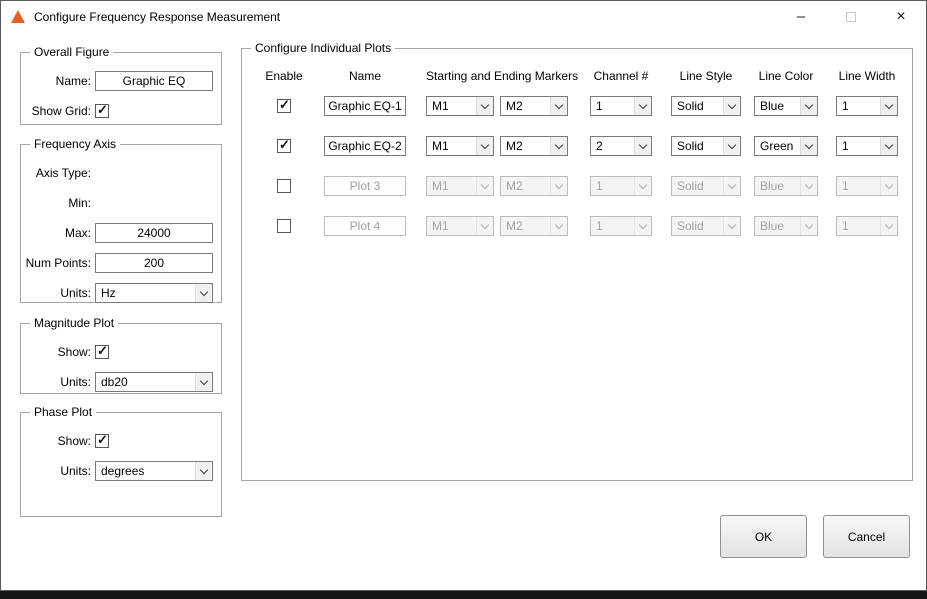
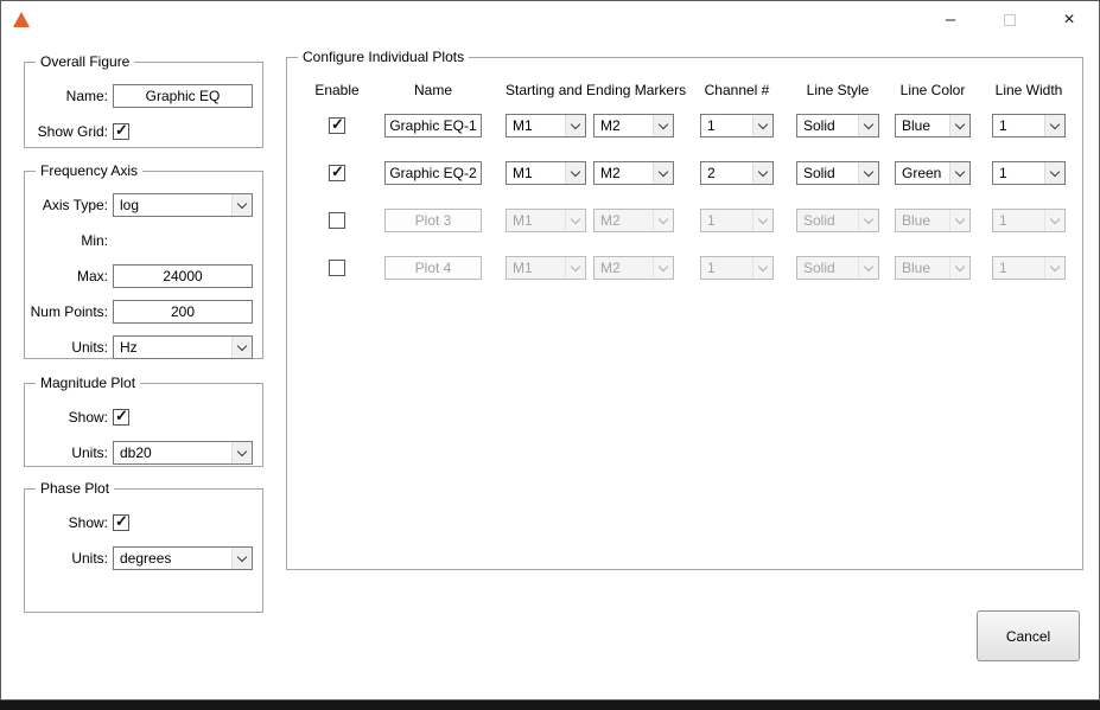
- Configure Frequency Response Measurement
  –
  ×
  Overall Figure
  Name:
  Graphic EQ
  Show Grid:
  Frequency Axis
  Axis Type:
+ log
  Min:
  Max:
  24000
  Num Points:
  200
  Units:
  Hz
  Magnitude Plot
  Show:
  Units:
  db20
  Phase Plot
  Show:
  Units:
  degrees
  Configure Individual Plots
  Enable
  Name
  Starting and Ending Markers
  Channel #
  Line Style
  Line Color
  Line Width
  Graphic EQ-1
  M1
  M2
  1
  Solid
  Blue
  1
  Graphic EQ-2
  M1
  M2
  2
  Solid
  Green
  1
  Plot 3
  M1
  M2
  1
  Solid
  Blue
  1
  Plot 4
  M1
  M2
  1
  Solid
  Blue
  1
- OK
  Cancel
